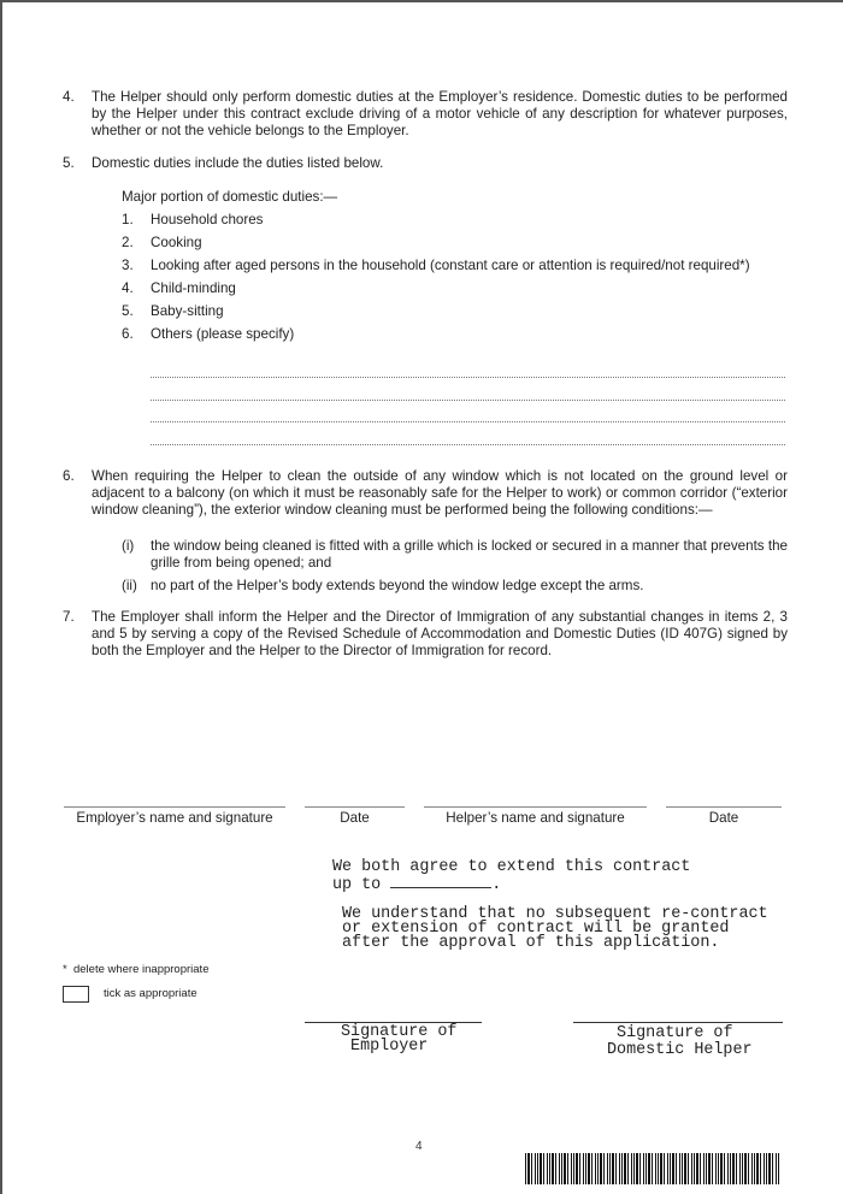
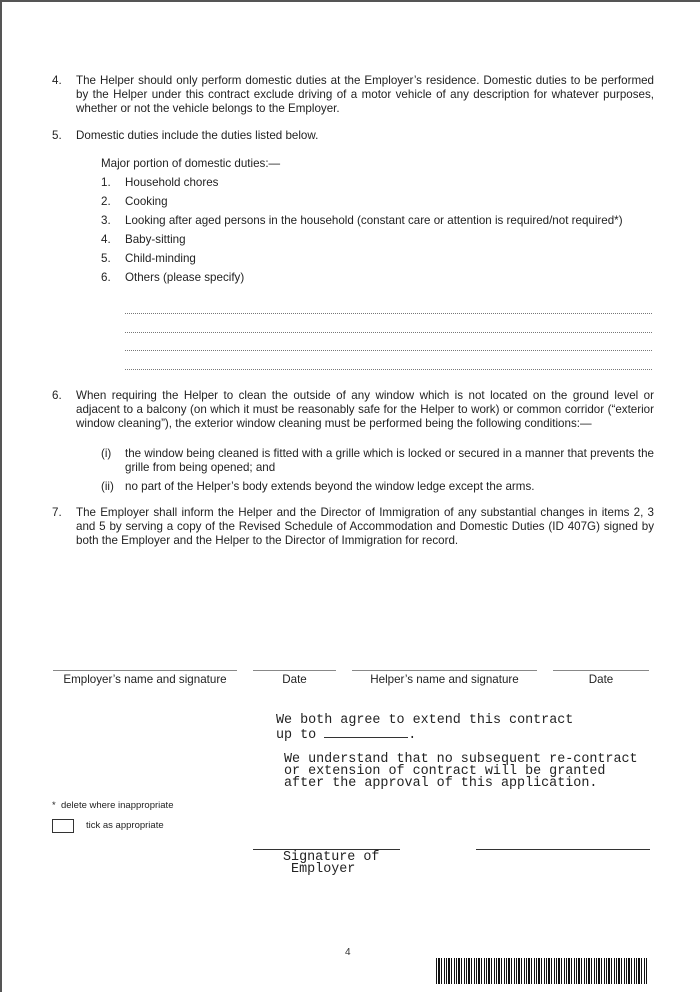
  4.
  The Helper should only perform domestic duties at the Employer’s residence. Domestic duties to be performed by the Helper under this contract exclude driving of a motor vehicle of any description for whatever purposes, whether or not the vehicle belongs to the Employer.
  5.
  Domestic duties include the duties listed below.
  Major portion of domestic duties:—
  1.
  Household chores
  2.
  Cooking
  3.
  Looking after aged persons in the household (constant care or attention is required/not required*)
  4.
- Child-minding
+ Baby-sitting
  5.
- Baby-sitting
+ Child-minding
  6.
  Others (please specify)
  6.
  When requiring the Helper to clean the outside of any window which is not located on the ground level or adjacent to a balcony (on which it must be reasonably safe for the Helper to work) or common corridor (“exterior window cleaning”), the exterior window cleaning must be performed being the following conditions:—
  (i)
  the window being cleaned is fitted with a grille which is locked or secured in a manner that prevents the grille from being opened; and
  (ii)
  no part of the Helper’s body extends beyond the window ledge except the arms.
  7.
  The Employer shall inform the Helper and the Director of Immigration of any substantial changes in items 2, 3 and 5 by serving a copy of the Revised Schedule of Accommodation and Domestic Duties (ID 407G) signed by both the Employer and the Helper to the Director of Immigration for record.
  Employer’s name and signature
  Date
  Helper’s name and signature
  Date
  We both agree to extend this contract up to .
  We understand that no subsequent re-contract or extension of contract will be granted after the approval of this application.
  * delete where inappropriate
  tick as appropriate
  Signature of Employer
- Signature of Domestic Helper
  4
